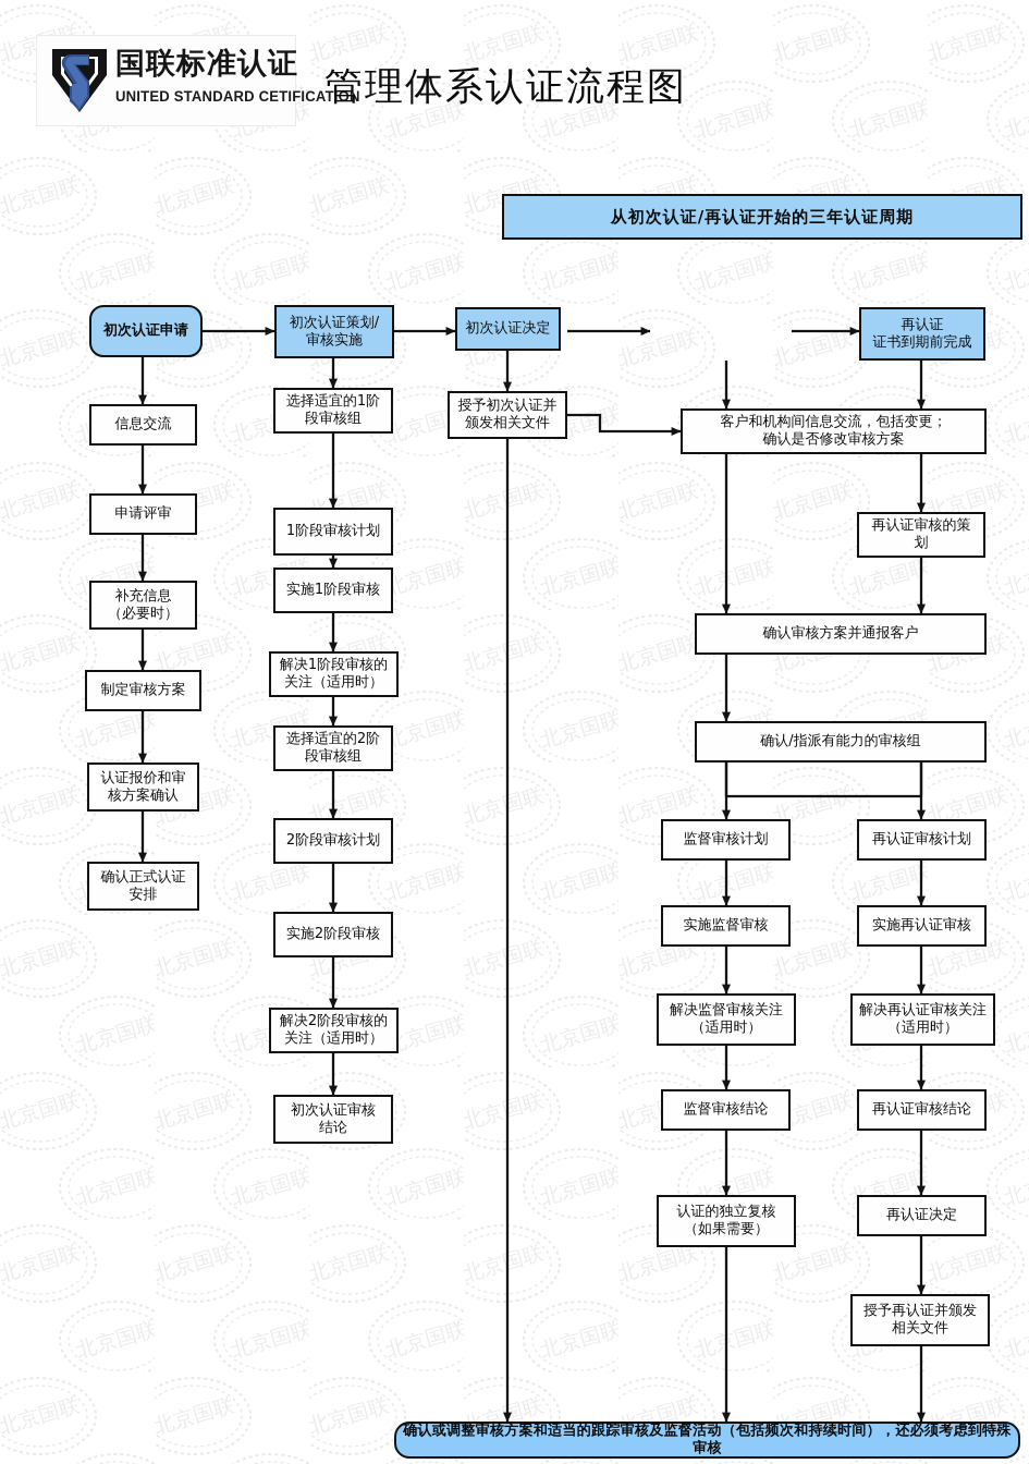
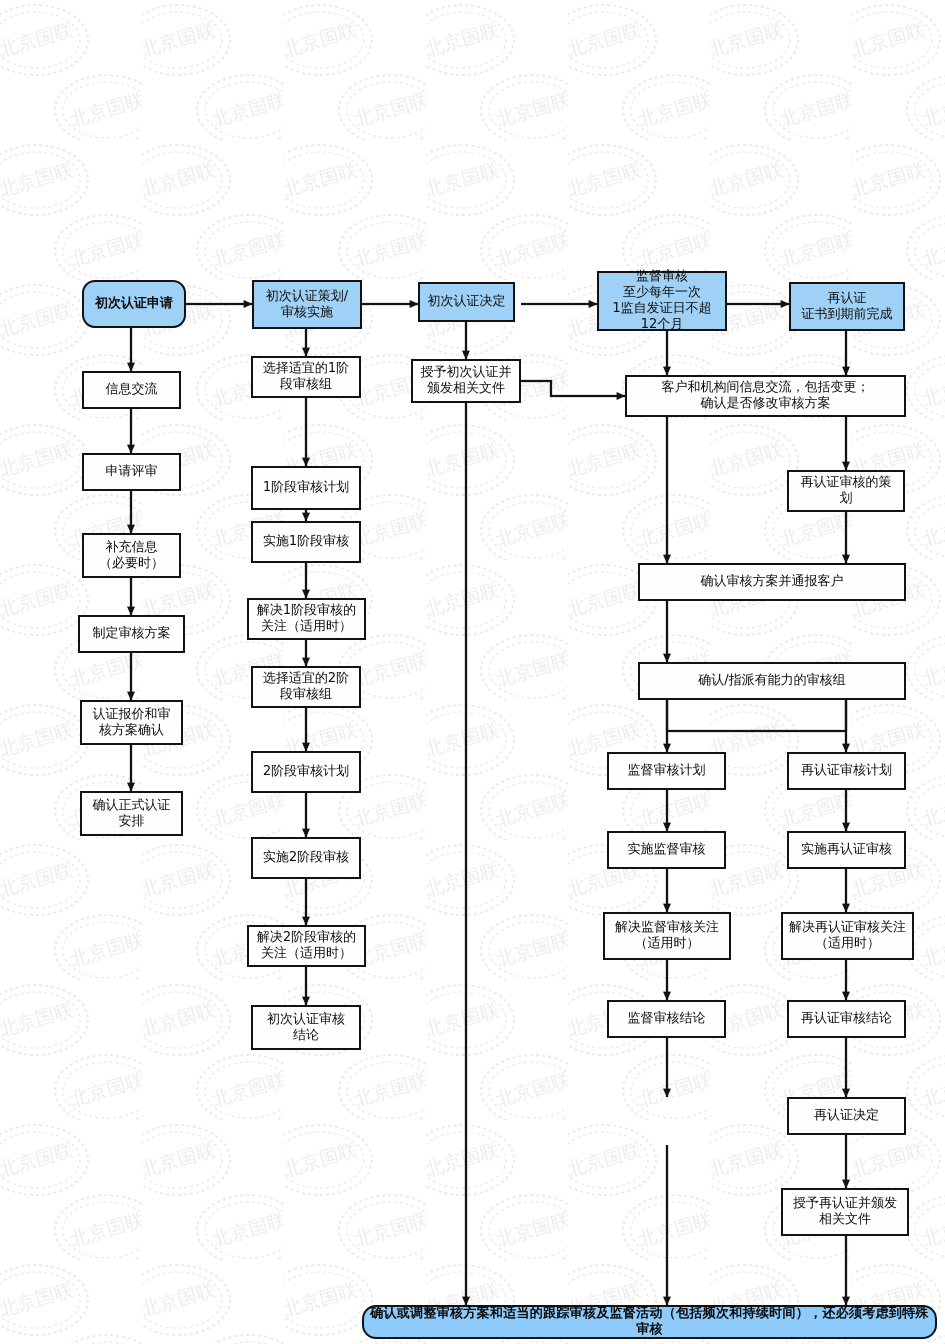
- 国联标准认证
- UNITED STANDARD CETIFICATION
- 管理体系认证流程图
- 从初次认证/再认证开始的三年认证周期
  初次认证申请
  初次认证策划/
  审核实施
  初次认证决定
+ 监督审核
+ 至少每年一次
+ 1监自发证日不超
+ 12个月
  再认证
  证书到期前完成
  信息交流
  申请评审
  补充信息
  （必要时）
  制定审核方案
  认证报价和审
  核方案确认
  确认正式认证
  安排
  选择适宜的1阶
  段审核组
  1阶段审核计划
  实施1阶段审核
  解决1阶段审核的
  关注（适用时）
  选择适宜的2阶
  段审核组
  2阶段审核计划
  实施2阶段审核
  解决2阶段审核的
  关注（适用时）
  初次认证审核
  结论
  授予初次认证并
  颁发相关文件
  客户和机构间信息交流，包括变更；
  确认是否修改审核方案
  再认证审核的策
  划
  确认审核方案并通报客户
  确认/指派有能力的审核组
  监督审核计划
  实施监督审核
  解决监督审核关注
  （适用时）
  监督审核结论
- 认证的独立复核
- （如果需要）
  再认证审核计划
  实施再认证审核
  解决再认证审核关注
  （适用时）
  再认证审核结论
  再认证决定
  授予再认证并颁发
  相关文件
  确认或调整审核方案和适当的跟踪审核及监督活动（包括频次和持续时间），还必须考虑到特殊审核
